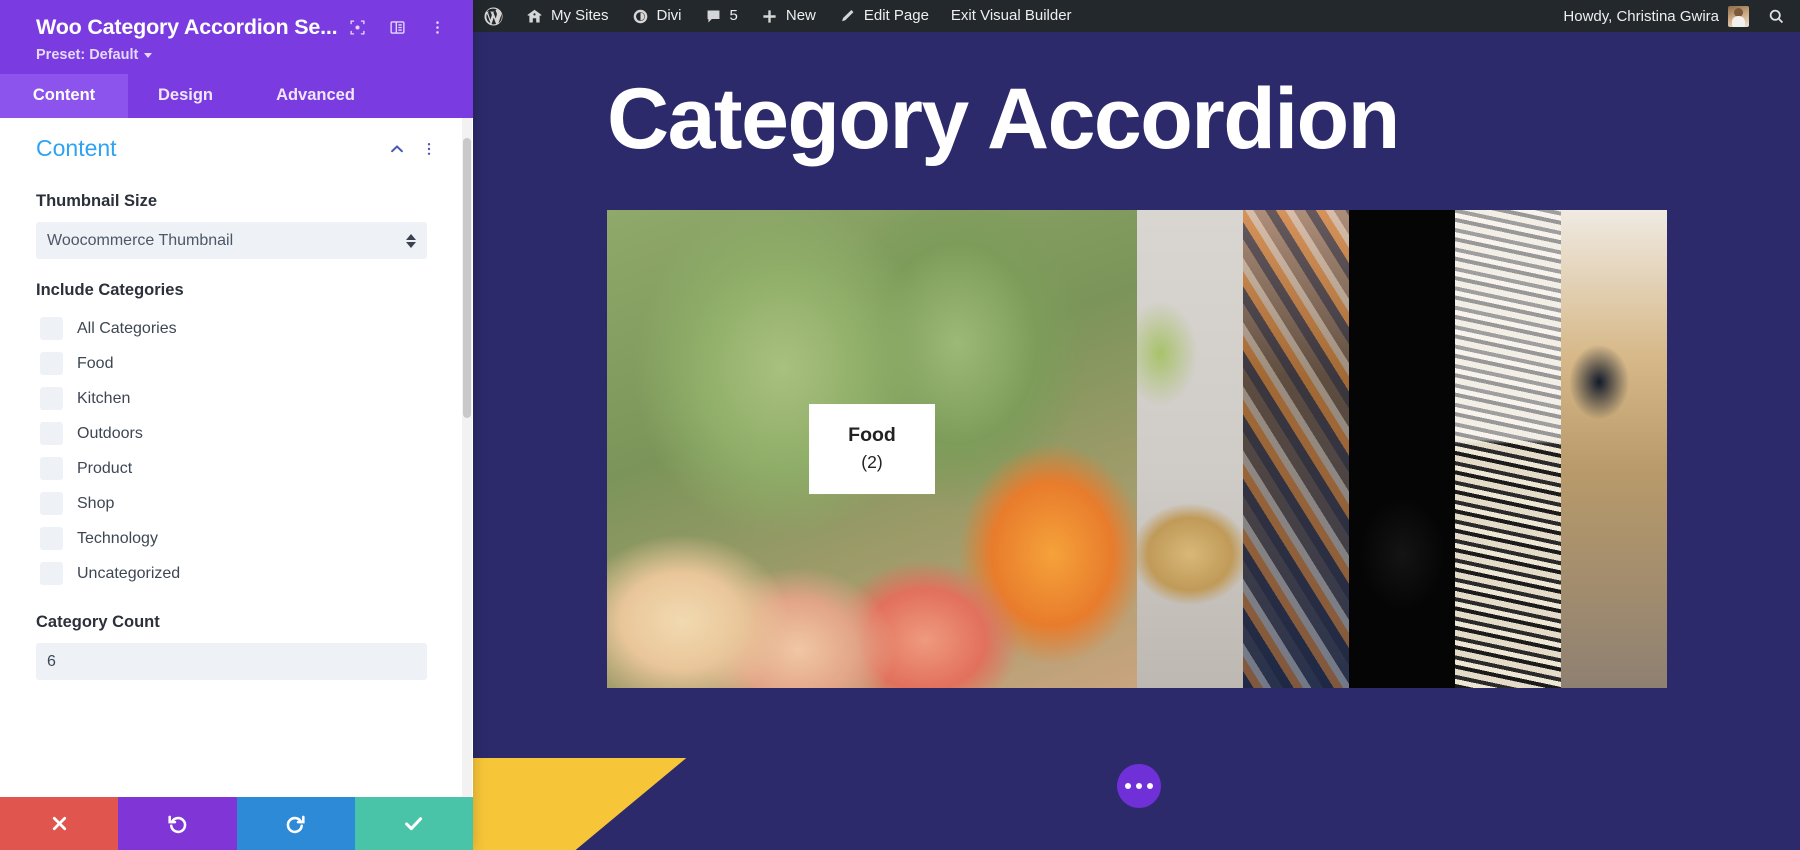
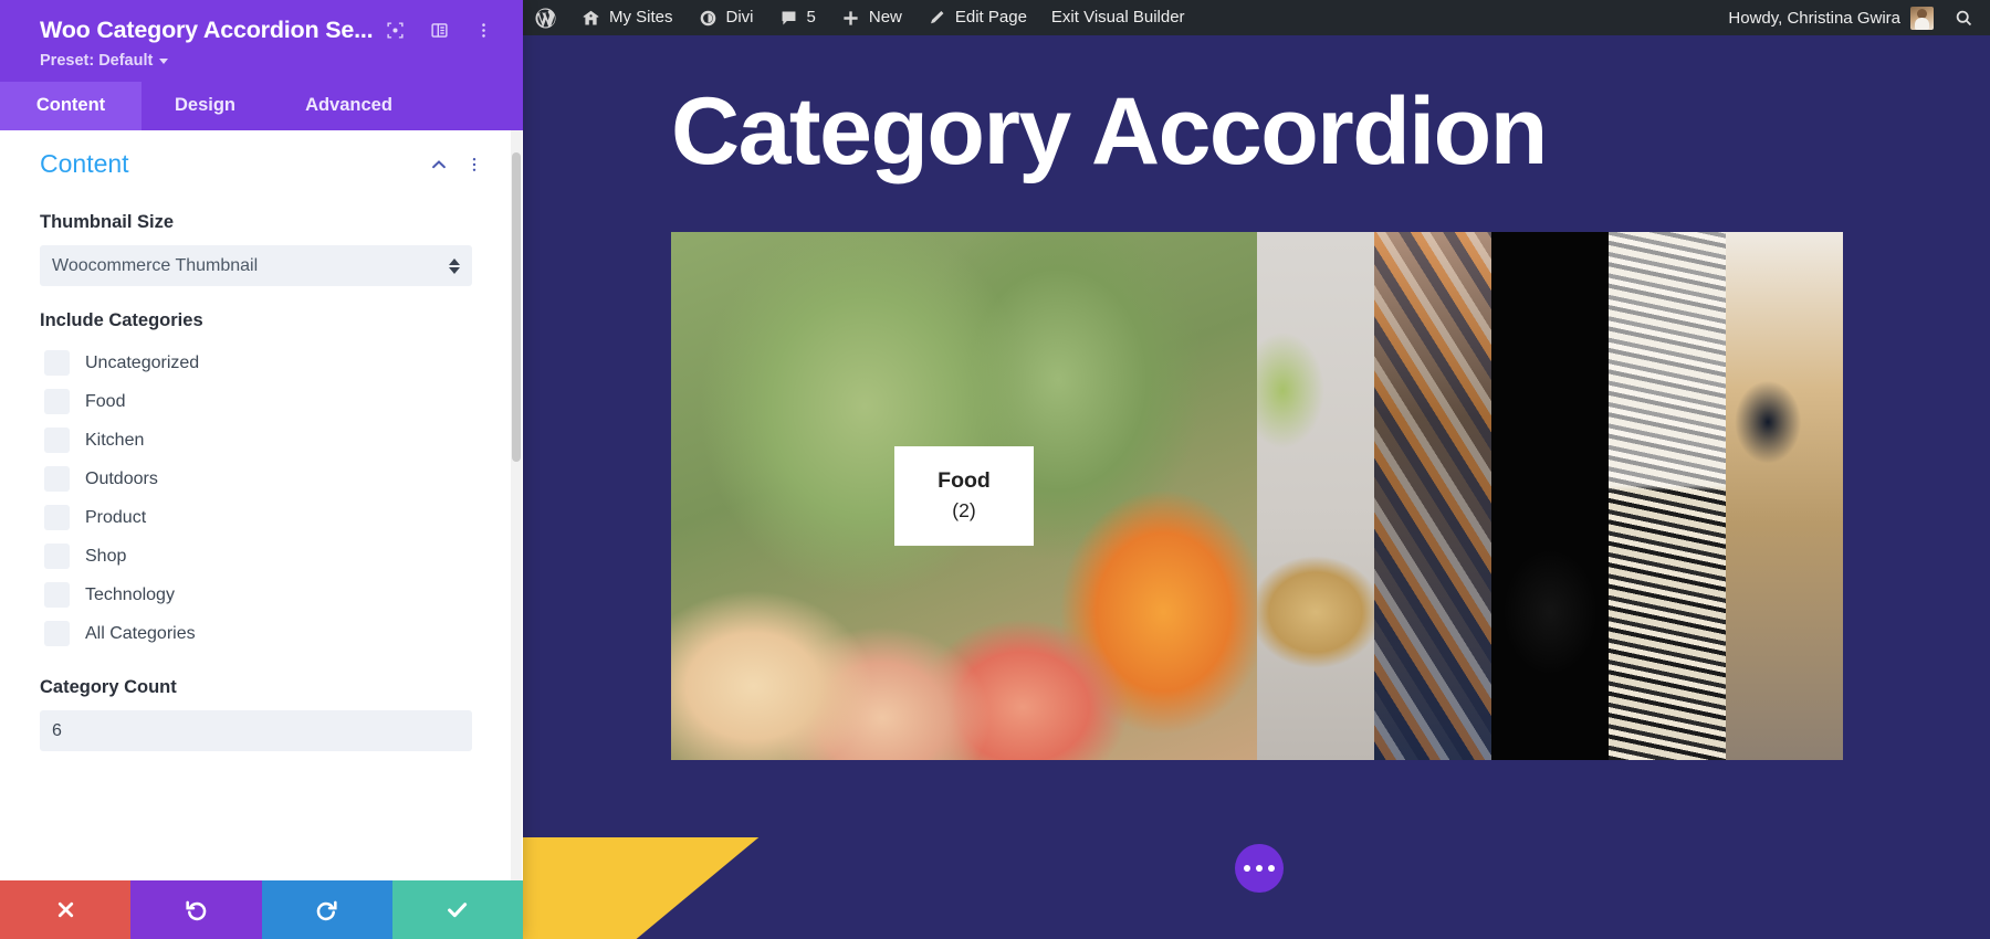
  Category Accordion
  Food
  (2)
  My Sites
  Divi
  5
  New
  Edit Page
  Exit Visual Builder
  Howdy, Christina Gwira
  Woo Category Accordion Se...
  Preset: Default
  Content
  Design
  Advanced
  Content
  Thumbnail Size
  Woocommerce Thumbnail
  Include Categories
- All Categories
+ Uncategorized
  Food
  Kitchen
  Outdoors
  Product
  Shop
  Technology
- Uncategorized
+ All Categories
  Category Count
  6
